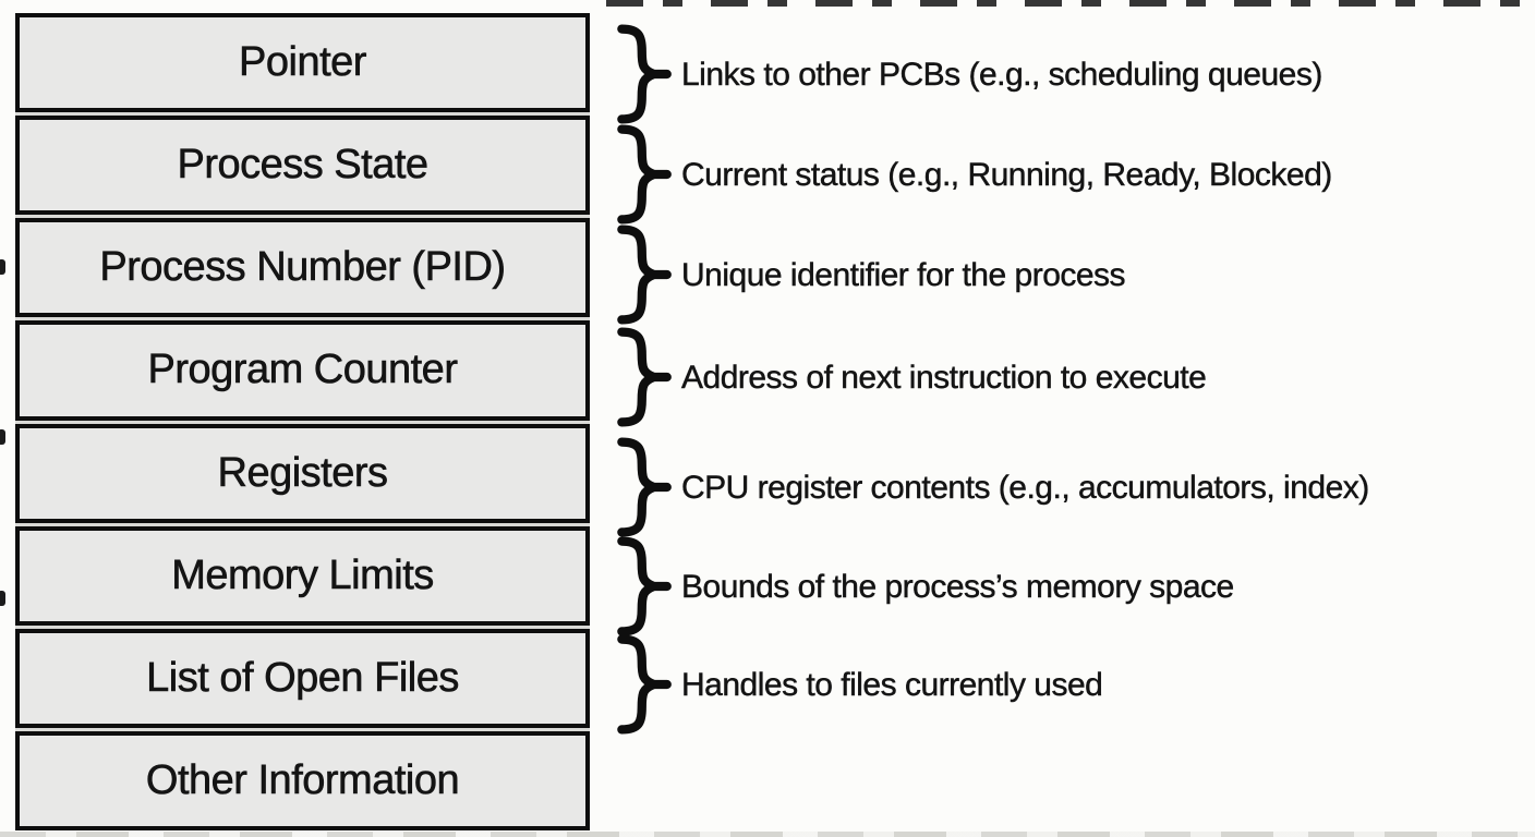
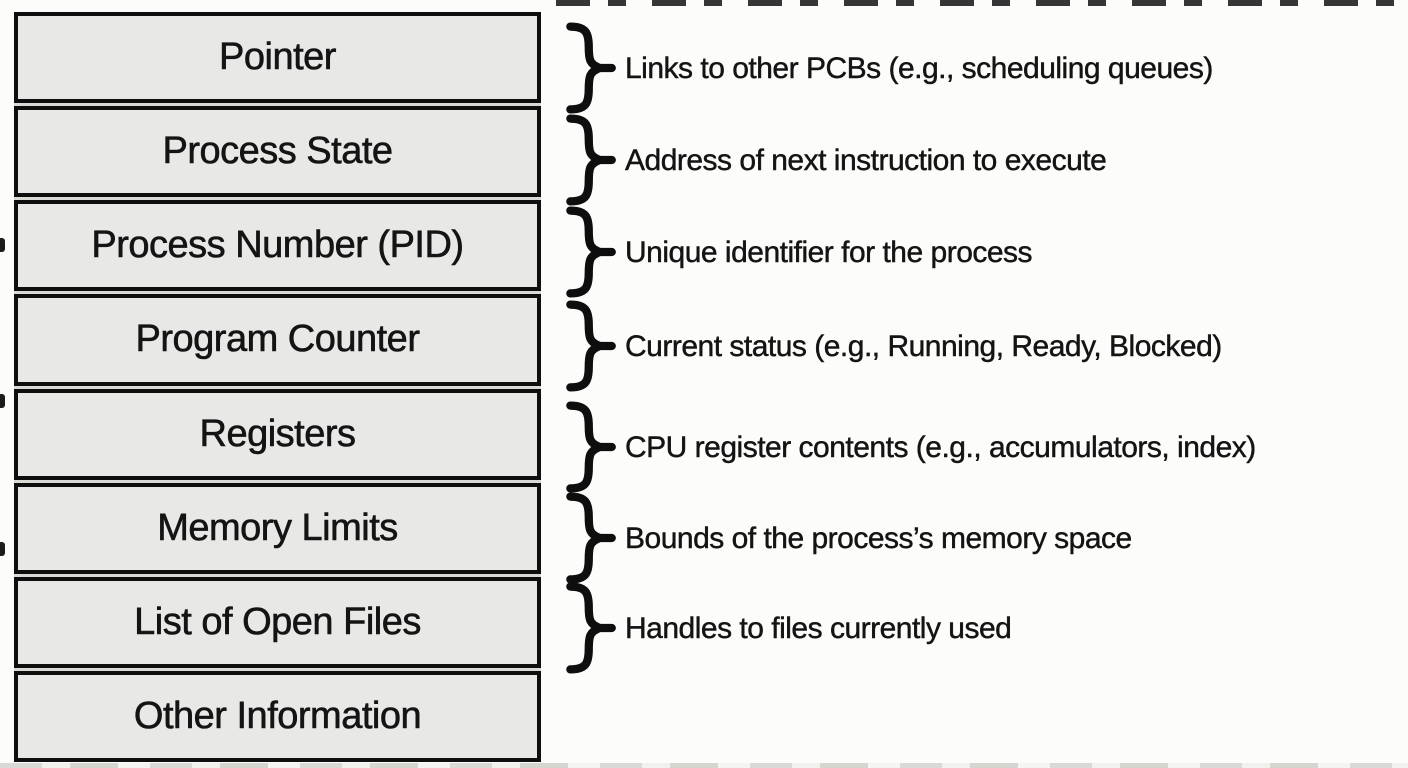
  Pointer
  Process State
  Process Number (PID)
  Program Counter
  Registers
  Memory Limits
  List of Open Files
  Other Information
  Links to other PCBs (e.g., scheduling queues)
- Current status (e.g., Running, Ready, Blocked)
+ Address of next instruction to execute
  Unique identifier for the process
- Address of next instruction to execute
+ Current status (e.g., Running, Ready, Blocked)
  CPU register contents (e.g., accumulators, index)
  Bounds of the process’s memory space
  Handles to files currently used
